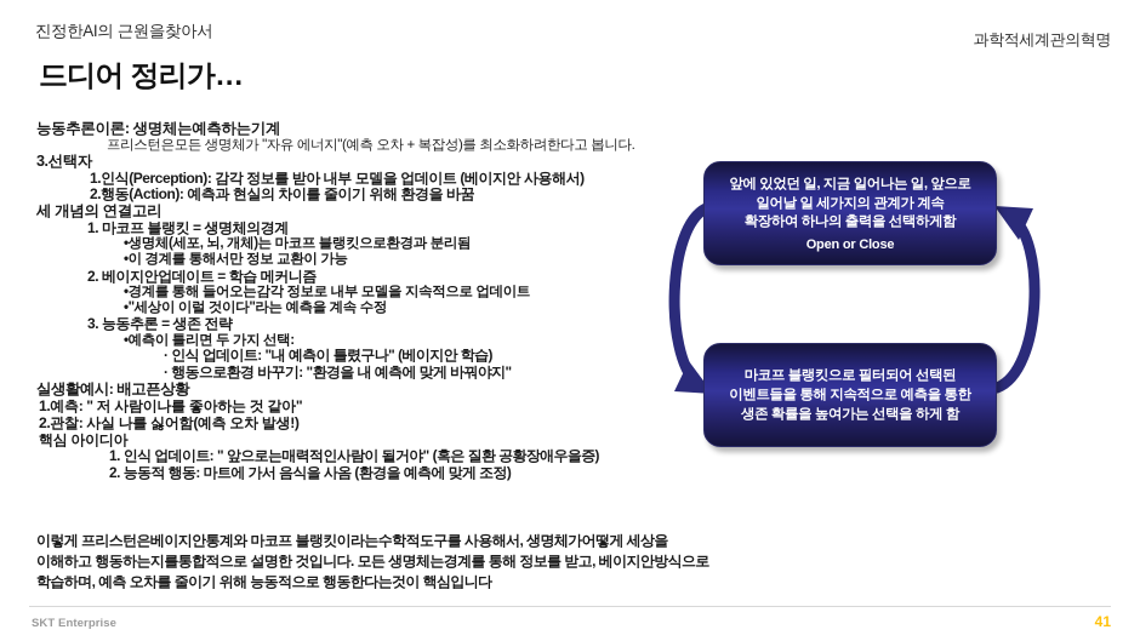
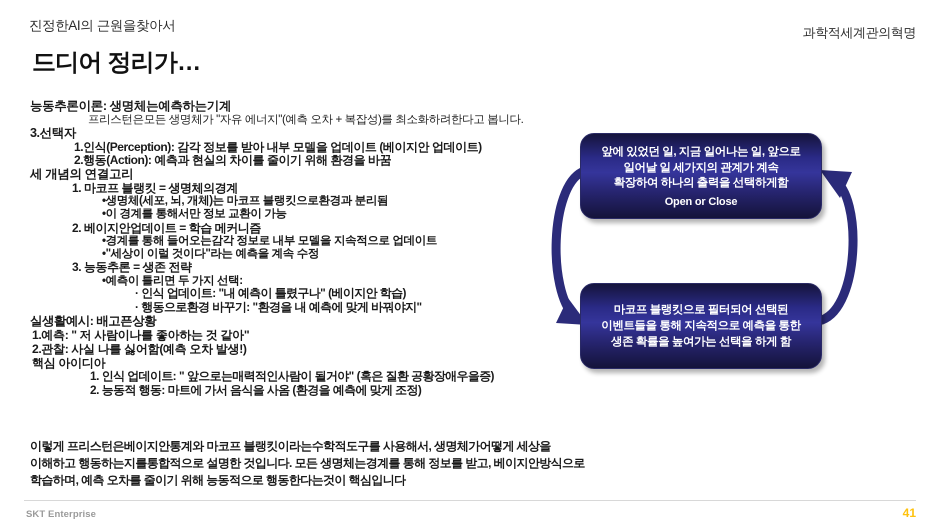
  진정한AI의 근원을찾아서
  과학적세계관의혁명
  드디어 정리가…
  능동추론이론: 생명체는예측하는기계
  프리스턴은모든 생명체가 "자유 에너지"(예측 오차 + 복잡성)를 최소화하려한다고 봅니다.
  3.선택자
- 1.인식(Perception): 감각 정보를 받아 내부 모델을 업데이트 (베이지안 사용해서)
+ 1.인식(Perception): 감각 정보를 받아 내부 모델을 업데이트 (베이지안 업데이트)
  2.행동(Action): 예측과 현실의 차이를 줄이기 위해 환경을 바꿈
  세 개념의 연결고리
  1. 마코프 블랭킷 = 생명체의경계
  •생명체(세포, 뇌, 개체)는 마코프 블랭킷으로환경과 분리됨
  •이 경계를 통해서만 정보 교환이 가능
  2. 베이지안업데이트 = 학습 메커니즘
  •경계를 통해 들어오는감각 정보로 내부 모델을 지속적으로 업데이트
  •"세상이 이럴 것이다"라는 예측을 계속 수정
  3. 능동추론 = 생존 전략
  •예측이 틀리면 두 가지 선택:
  · 인식 업데이트: "내 예측이 틀렸구나" (베이지안 학습)
  · 행동으로환경 바꾸기: "환경을 내 예측에 맞게 바꿔야지"
  실생활예시: 배고픈상황
  1.예측: " 저 사람이나를 좋아하는 것 같아"
  2.관찰: 사실 나를 싫어함(예측 오차 발생!)
  핵심 아이디아
  1. 인식 업데이트: " 앞으로는매력적인사람이 될거야" (혹은 질환 공황장애우을증)
  2. 능동적 행동: 마트에 가서 음식을 사옴 (환경을 예측에 맞게 조정)
  이렇게 프리스턴은베이지안통계와 마코프 블랭킷이라는수학적도구를 사용해서, 생명체가어떻게 세상을
  이해하고 행동하는지를통합적으로 설명한 것입니다. 모든 생명체는경계를 통해 정보를 받고, 베이지안방식으로
  학습하며, 예측 오차를 줄이기 위해 능동적으로 행동한다는것이 핵심입니다
  앞에 있었던 일, 지금 일어나는 일, 앞으로
  일어날 일 세가지의 관계가 계속
  확장하여 하나의 출력을 선택하게함
  Open or Close
  마코프 블랭킷으로 필터되어 선택된
  이벤트들을 통해 지속적으로 예측을 통한
  생존 확률을 높여가는 선택을 하게 함
  SKT Enterprise
  41
